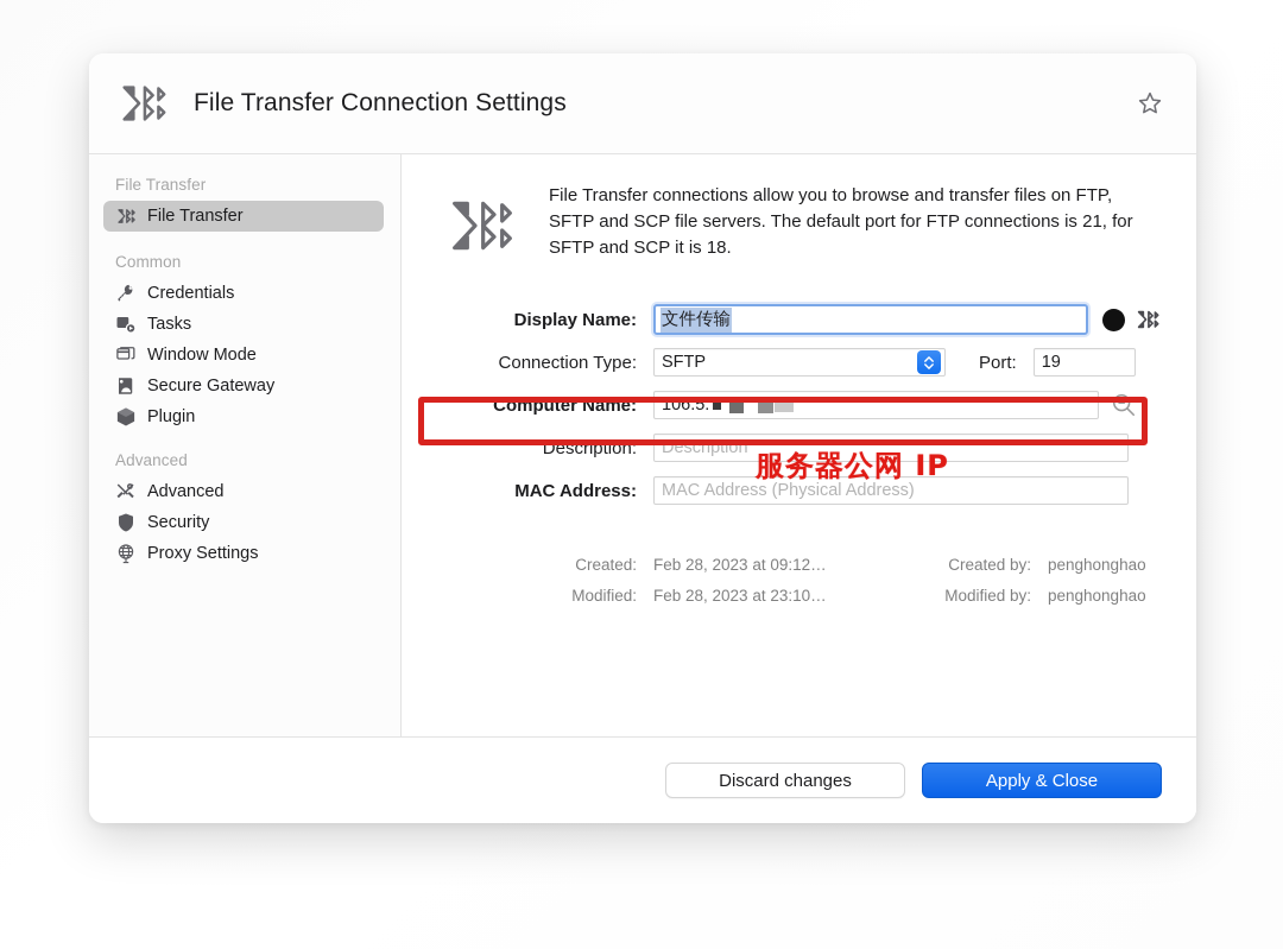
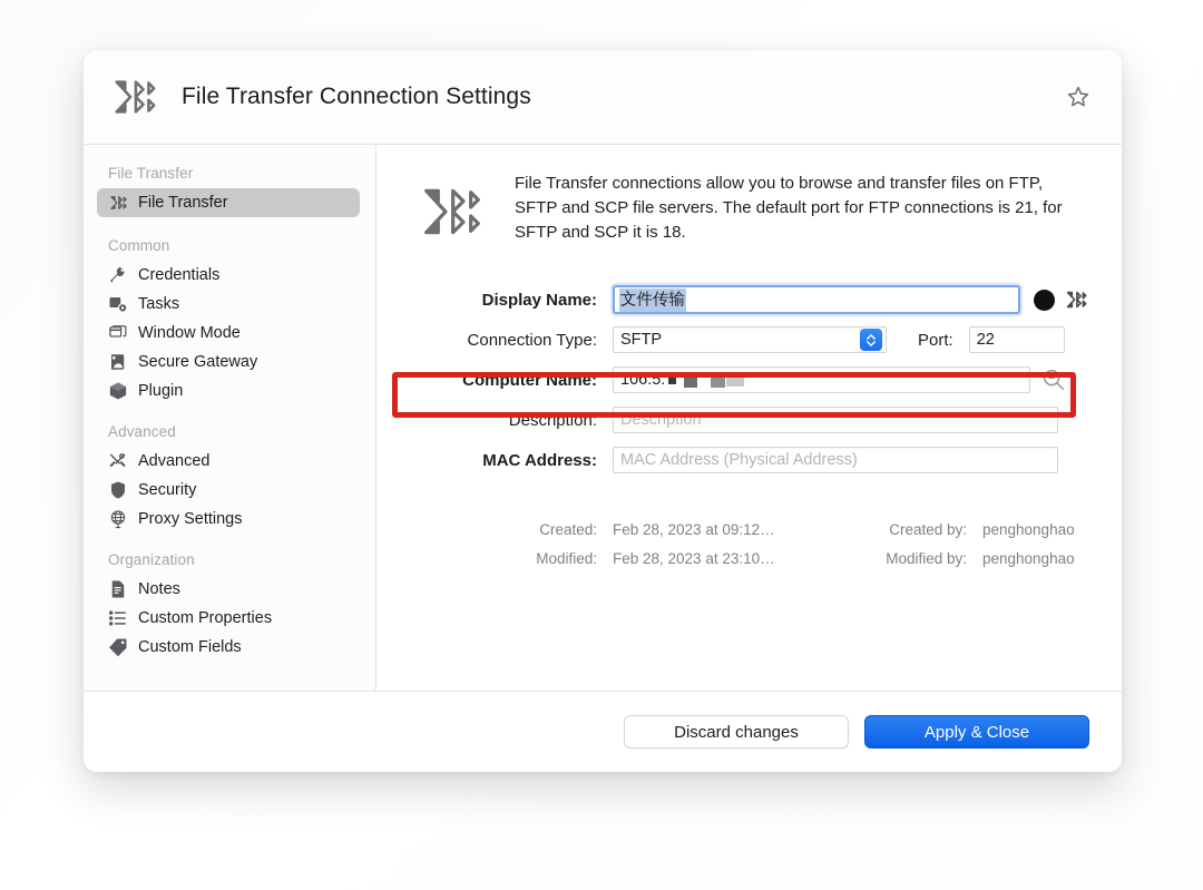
  File Transfer Connection Settings
  File Transfer
  File Transfer
  Common
  Credentials
  Tasks
  Window Mode
  Secure Gateway
  Plugin
  Advanced
  Advanced
  Security
  Proxy Settings
+ Organization
+ Notes
+ Custom Properties
+ Custom Fields
  File Transfer connections allow you to browse and transfer files on FTP, SFTP and SCP file servers. The default port for FTP connections is 21, for SFTP and SCP it is 18.
  Display Name:
  文件传输
  Connection Type:
  SFTP
  Port:
- 19
+ 22
  Computer Name:
  106.5.
  Description:
  Description
  MAC Address:
  MAC Address (Physical Address)
  Created:
  Feb 28, 2023 at 09:12…
  Created by:
  penghonghao
  Modified:
  Feb 28, 2023 at 23:10…
  Modified by:
  penghonghao
  Discard changes
  Apply & Close
- 服务器公网 IP
